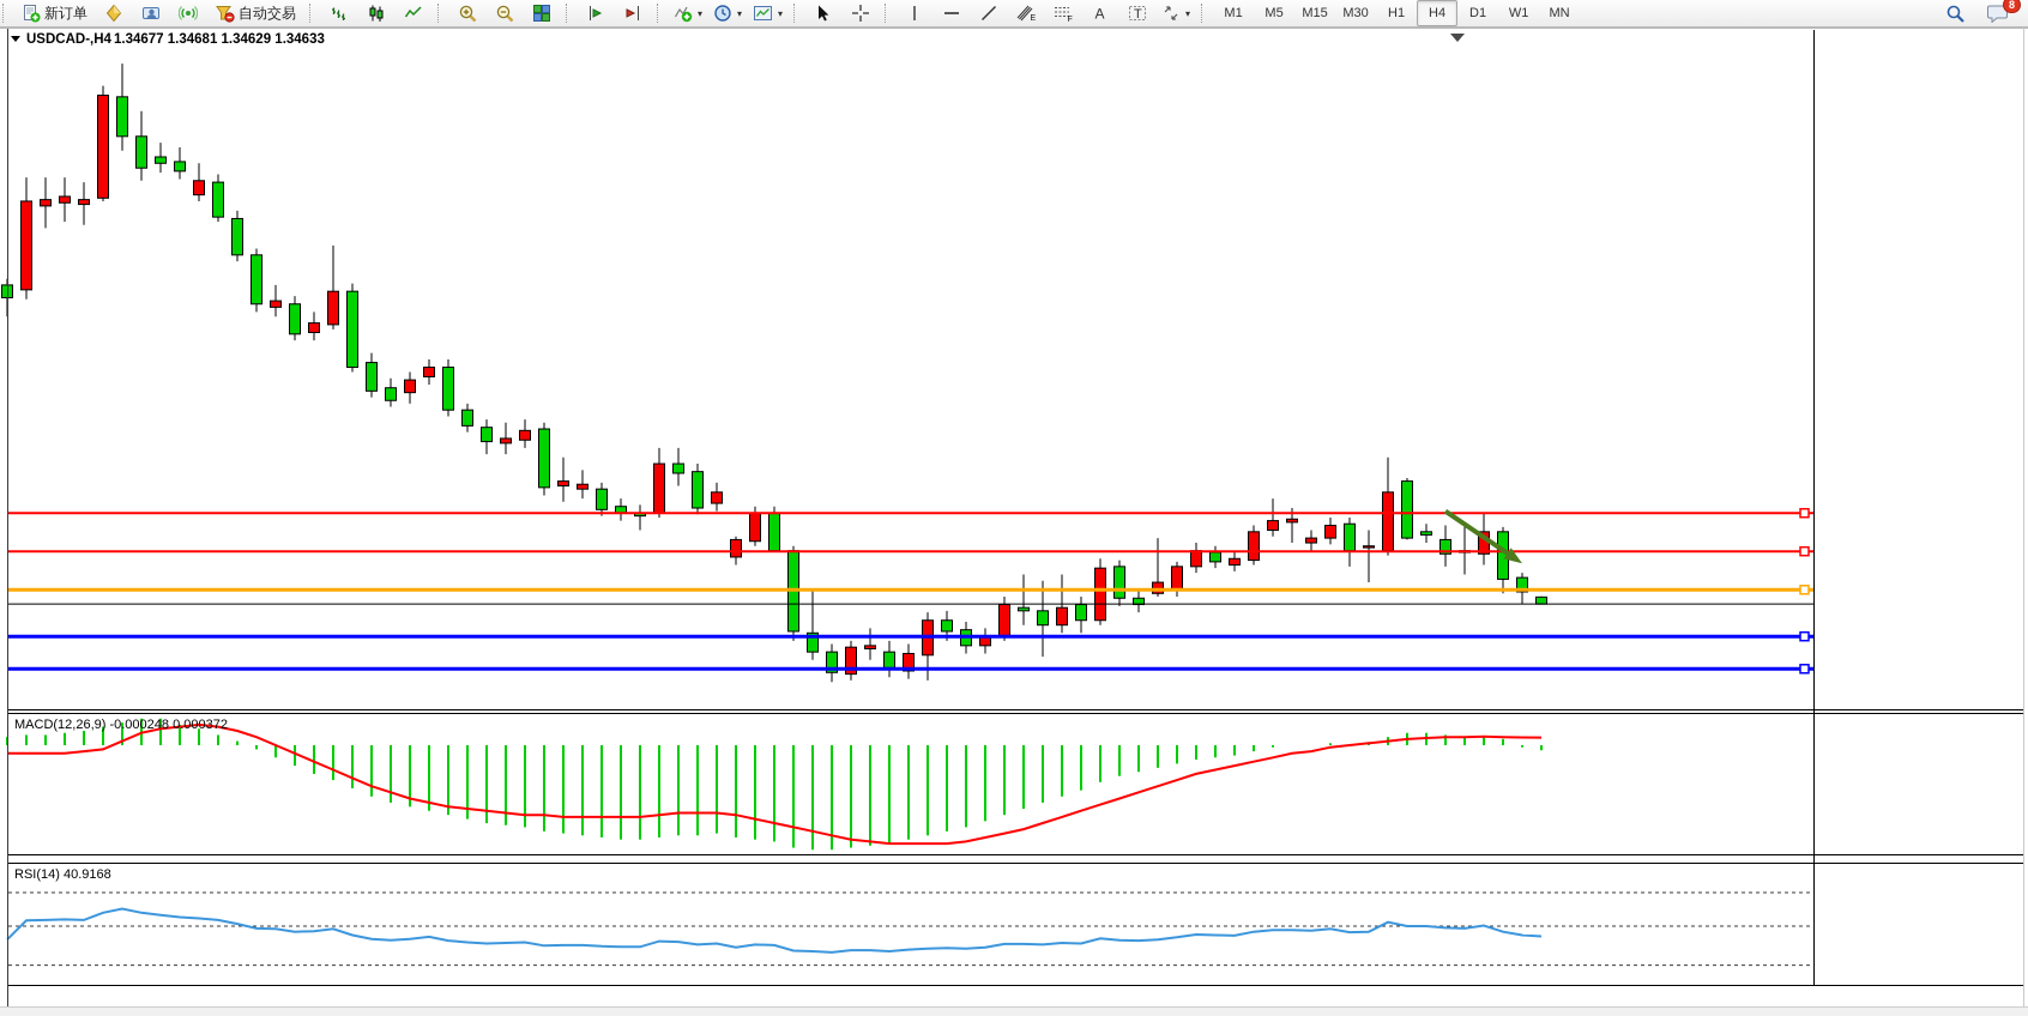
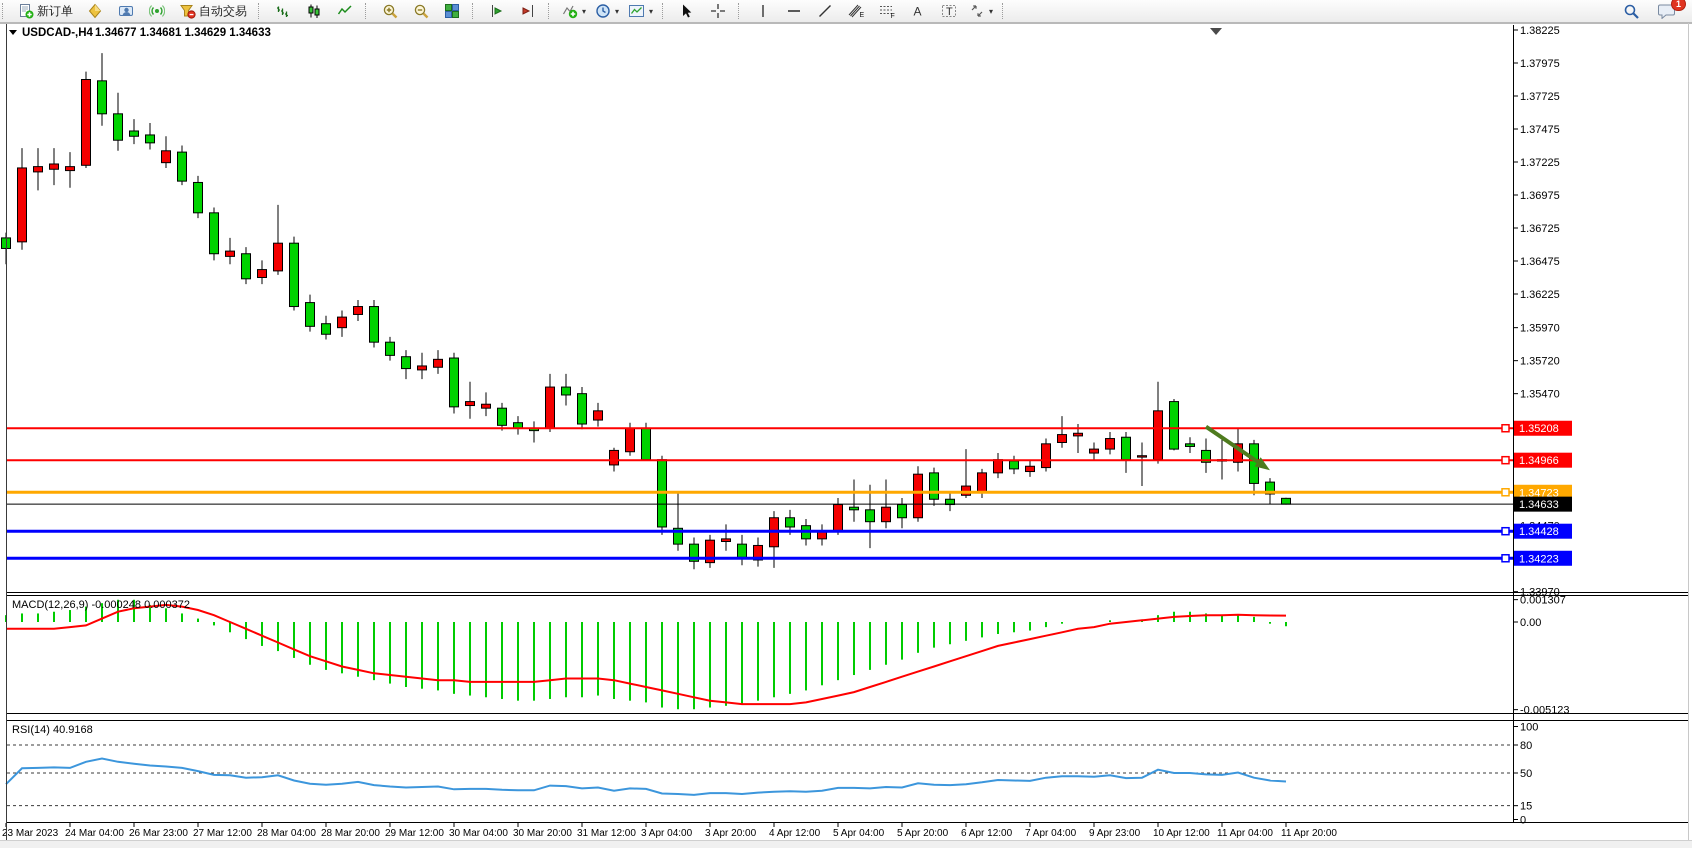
  新订单
  自动交易
  ▾
  ▾
  ▾
  A
  T
  ▾
- M1
- M5
- M15
- M30
- H1
- H4
- D1
- W1
- MN
- 8
+ 1
  USDCAD-,H4
  1.34677 1.34681 1.34629 1.34633
  MACD(12,26,9) -0.000248 0.000372
  RSI(14) 40.9168
+ 1.38225
+ 1.37975
+ 1.37725
+ 1.37475
+ 1.37225
+ 1.36975
+ 1.36725
+ 1.36475
+ 1.36225
+ 1.35970
+ 1.35720
+ 1.35470
+ 0.001307
+ 0.00
+ -0.005123
+ 100
+ 80
+ 50
+ 15
+ 0
+ 1.35208
+ 1.34966
+ 1.34723
+ 1.34428
+ 1.34223
+ 1.34633
+ 23 Mar 2023
+ 24 Mar 04:00
+ 26 Mar 23:00
+ 27 Mar 12:00
+ 28 Mar 04:00
+ 28 Mar 20:00
+ 29 Mar 12:00
+ 30 Mar 04:00
+ 30 Mar 20:00
+ 31 Mar 12:00
+ 3 Apr 04:00
+ 3 Apr 20:00
+ 4 Apr 12:00
+ 5 Apr 04:00
+ 5 Apr 20:00
+ 6 Apr 12:00
+ 7 Apr 04:00
+ 9 Apr 23:00
+ 10 Apr 12:00
+ 11 Apr 04:00
+ 11 Apr 20:00
